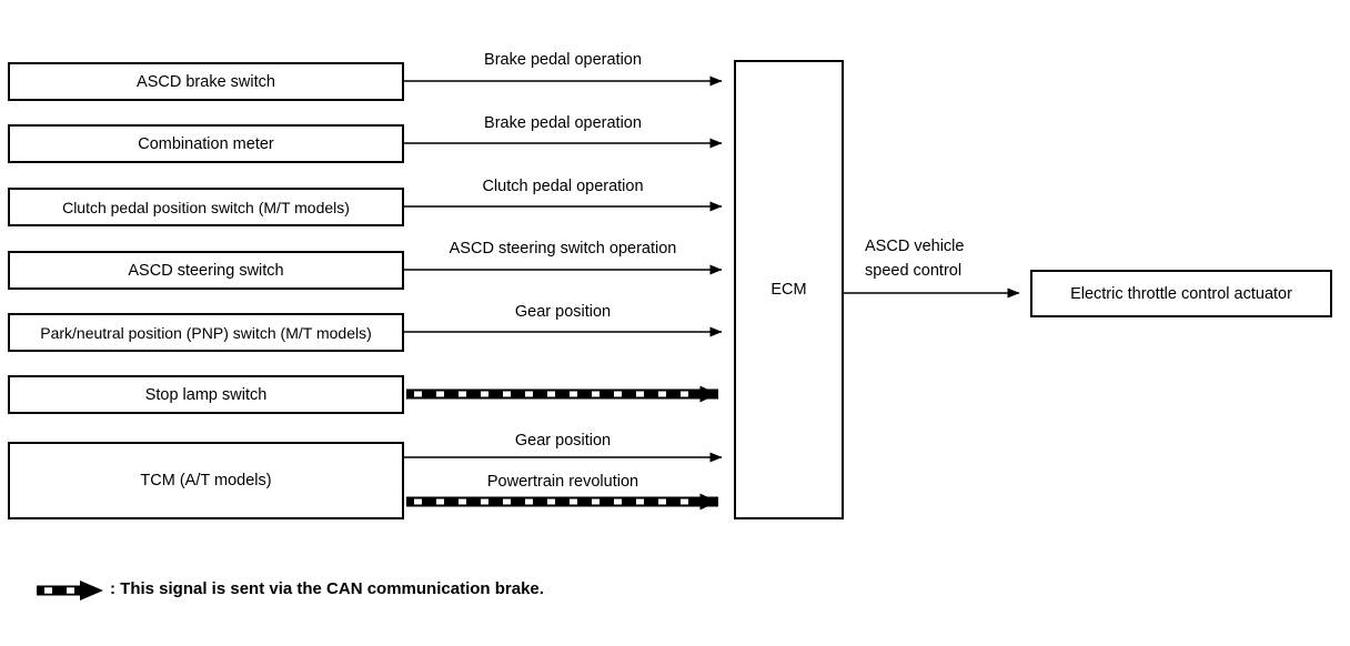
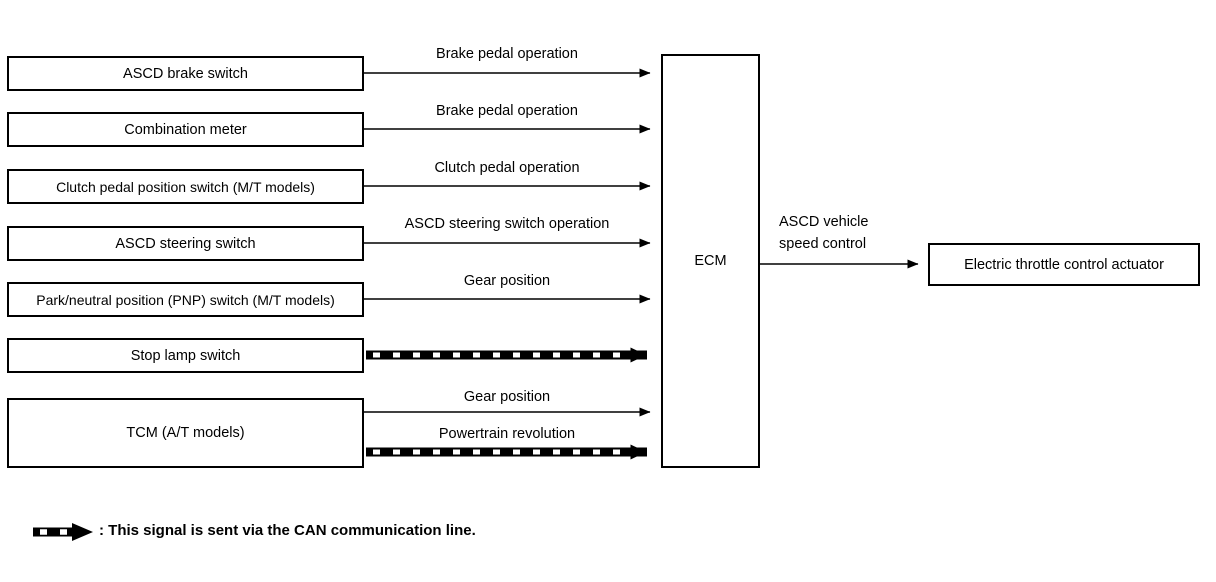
  ASCD brake switch
  Combination meter
  Clutch pedal position switch (M/T models)
  ASCD steering switch
  Park/neutral position (PNP) switch (M/T models)
  Stop lamp switch
  TCM (A/T models)
  ECM
  Electric throttle control actuator
  Brake pedal operation
  Brake pedal operation
  Clutch pedal operation
  ASCD steering switch operation
  Gear position
  Gear position
  Powertrain revolution
  ASCD vehicle
  speed control
- : This signal is sent via the CAN communication brake.
+ : This signal is sent via the CAN communication line.
